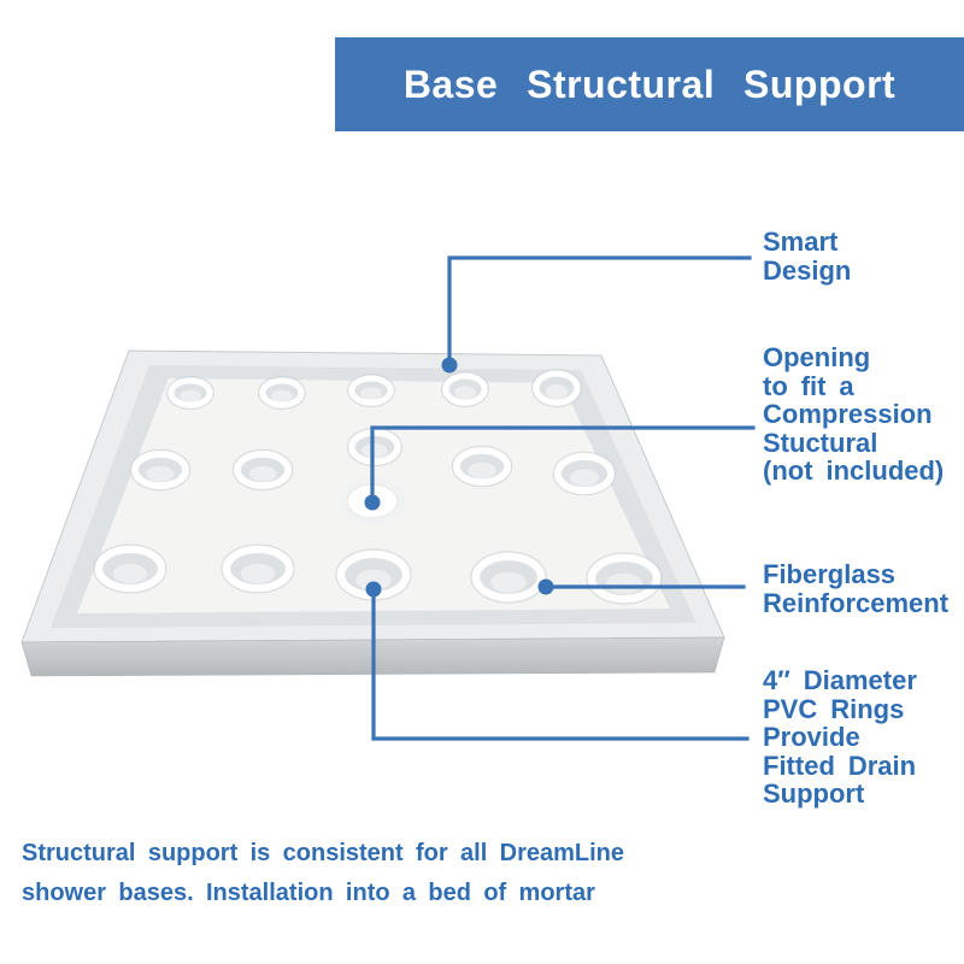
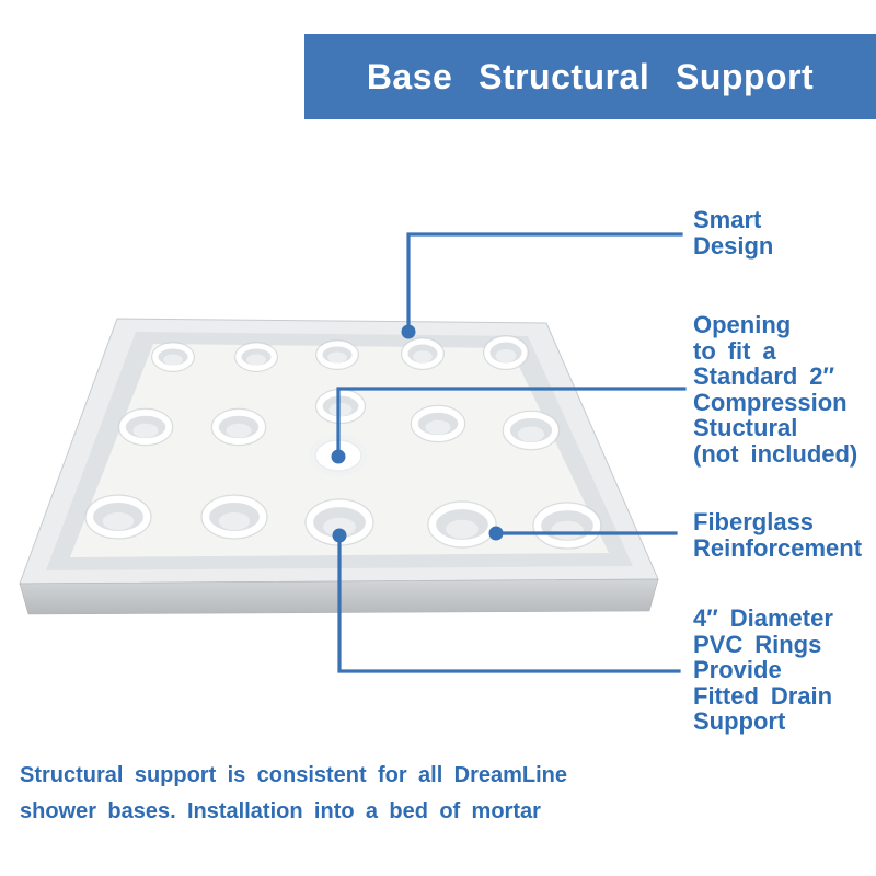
  Base Structural Support
  Smart
  Design
  Opening
  to fit a
+ Standard 2″
  Compression
  Stuctural
  (not included)
  Fiberglass
  Reinforcement
  4″ Diameter
  PVC Rings
  Provide
  Fitted Drain
  Support
  Structural support is consistent for all DreamLine
  shower bases. Installation into a bed of mortar
